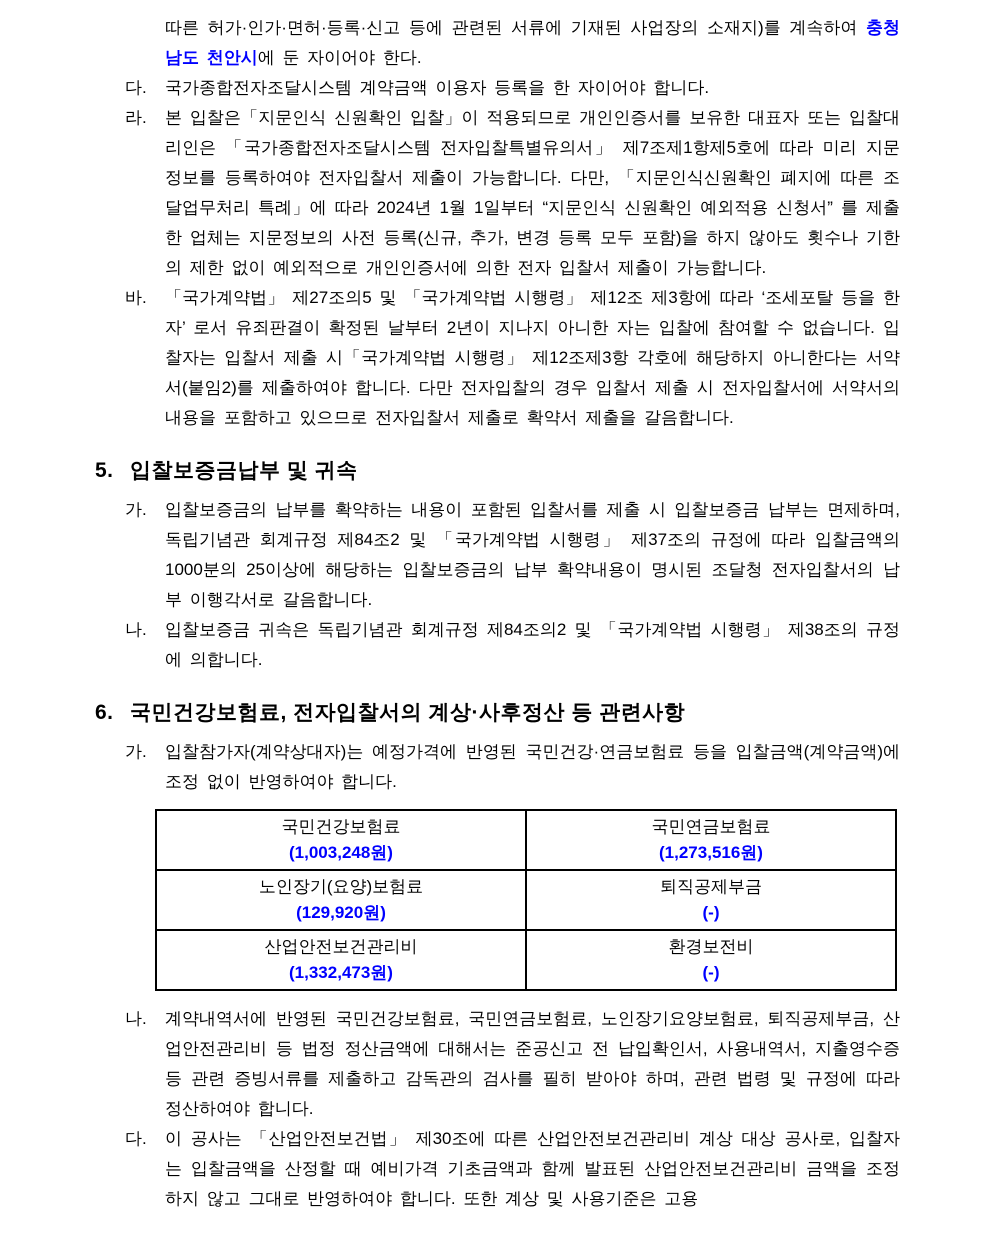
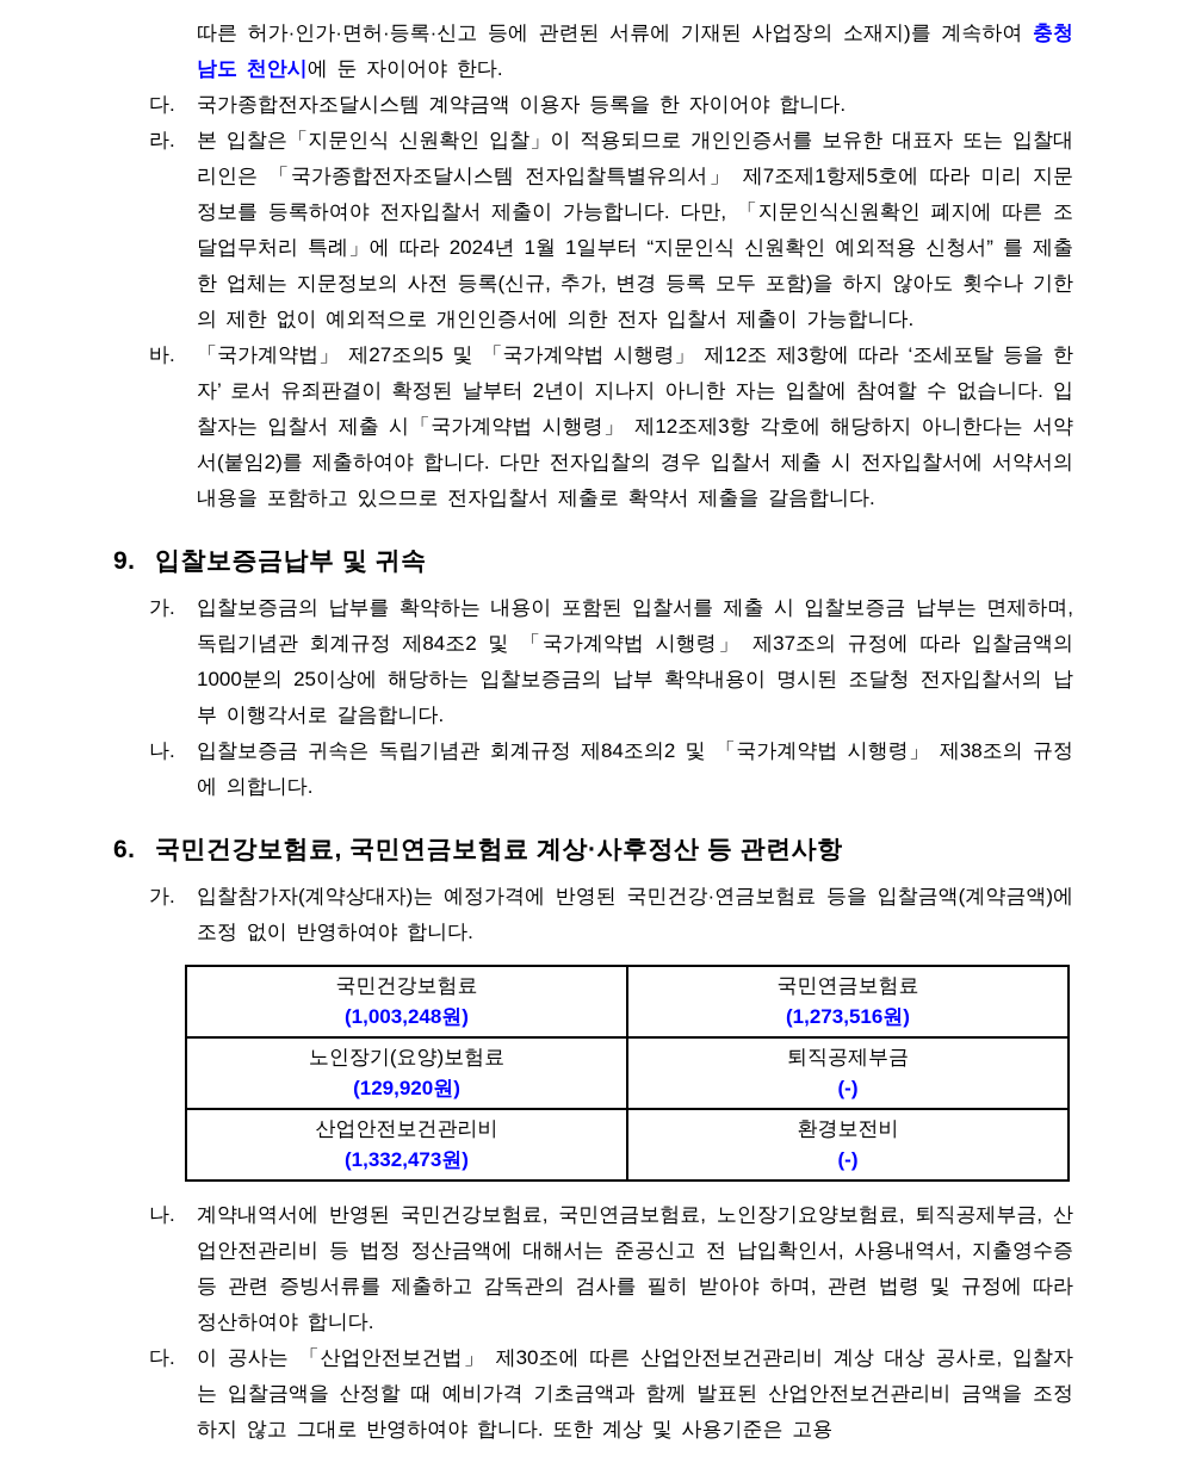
  따른 허가·인가·면허·등록·신고 등에 관련된 서류에 기재된 사업장의 소재지)를 계속하여 충청남도 천안시에 둔 자이어야 한다.
  다.
  국가종합전자조달시스템 계약금액 이용자 등록을 한 자이어야 합니다.
  라.
  본 입찰은「지문인식 신원확인 입찰」이 적용되므로 개인인증서를 보유한 대표자 또는 입찰대리인은 「국가종합전자조달시스템 전자입찰특별유의서」 제7조제1항제5호에 따라 미리 지문정보를 등록하여야 전자입찰서 제출이 가능합니다. 다만, 「지문인식신원확인 폐지에 따른 조달업무처리 특례」에 따라 2024년 1월 1일부터 “지문인식 신원확인 예외적용 신청서” 를 제출한 업체는 지문정보의 사전 등록(신규, 추가, 변경 등록 모두 포함)을 하지 않아도 횟수나 기한의 제한 없이 예외적으로 개인인증서에 의한 전자 입찰서 제출이 가능합니다.
  바.
  「국가계약법」 제27조의5 및 「국가계약법 시행령」 제12조 제3항에 따라 ‘조세포탈 등을 한 자’ 로서 유죄판결이 확정된 날부터 2년이 지나지 아니한 자는 입찰에 참여할 수 없습니다. 입찰자는 입찰서 제출 시「국가계약법 시행령」 제12조제3항 각호에 해당하지 아니한다는 서약서(붙임2)를 제출하여야 합니다. 다만 전자입찰의 경우 입찰서 제출 시 전자입찰서에 서약서의 내용을 포함하고 있으므로 전자입찰서 제출로 확약서 제출을 갈음합니다.
- 5. 입찰보증금납부 및 귀속
+ 9. 입찰보증금납부 및 귀속
  가.
  입찰보증금의 납부를 확약하는 내용이 포함된 입찰서를 제출 시 입찰보증금 납부는 면제하며, 독립기념관 회계규정 제84조2 및 「국가계약법 시행령」 제37조의 규정에 따라 입찰금액의 1000분의 25이상에 해당하는 입찰보증금의 납부 확약내용이 명시된 조달청 전자입찰서의 납부 이행각서로 갈음합니다.
  나.
  입찰보증금 귀속은 독립기념관 회계규정 제84조의2 및 「국가계약법 시행령」 제38조의 규정에 의합니다.
- 6. 국민건강보험료, 전자입찰서의 계상·사후정산 등 관련사항
+ 6. 국민건강보험료, 국민연금보험료 계상·사후정산 등 관련사항
  가.
  입찰참가자(계약상대자)는 예정가격에 반영된 국민건강·연금보험료 등을 입찰금액(계약금액)에 조정 없이 반영하여야 합니다.
  국민건강보험료 (1,003,248원)	국민연금보험료 (1,273,516원)
  노인장기(요양)보험료 (129,920원)	퇴직공제부금 (-)
  산업안전보건관리비 (1,332,473원)	환경보전비 (-)
  나.
  계약내역서에 반영된 국민건강보험료, 국민연금보험료, 노인장기요양보험료, 퇴직공제부금, 산업안전관리비 등 법정 정산금액에 대해서는 준공신고 전 납입확인서, 사용내역서, 지출영수증 등 관련 증빙서류를 제출하고 감독관의 검사를 필히 받아야 하며, 관련 법령 및 규정에 따라 정산하여야 합니다.
  다.
  이 공사는 「산업안전보건법」 제30조에 따른 산업안전보건관리비 계상 대상 공사로, 입찰자는 입찰금액을 산정할 때 예비가격 기초금액과 함께 발표된 산업안전보건관리비 금액을 조정하지 않고 그대로 반영하여야 합니다. 또한 계상 및 사용기준은 고용
